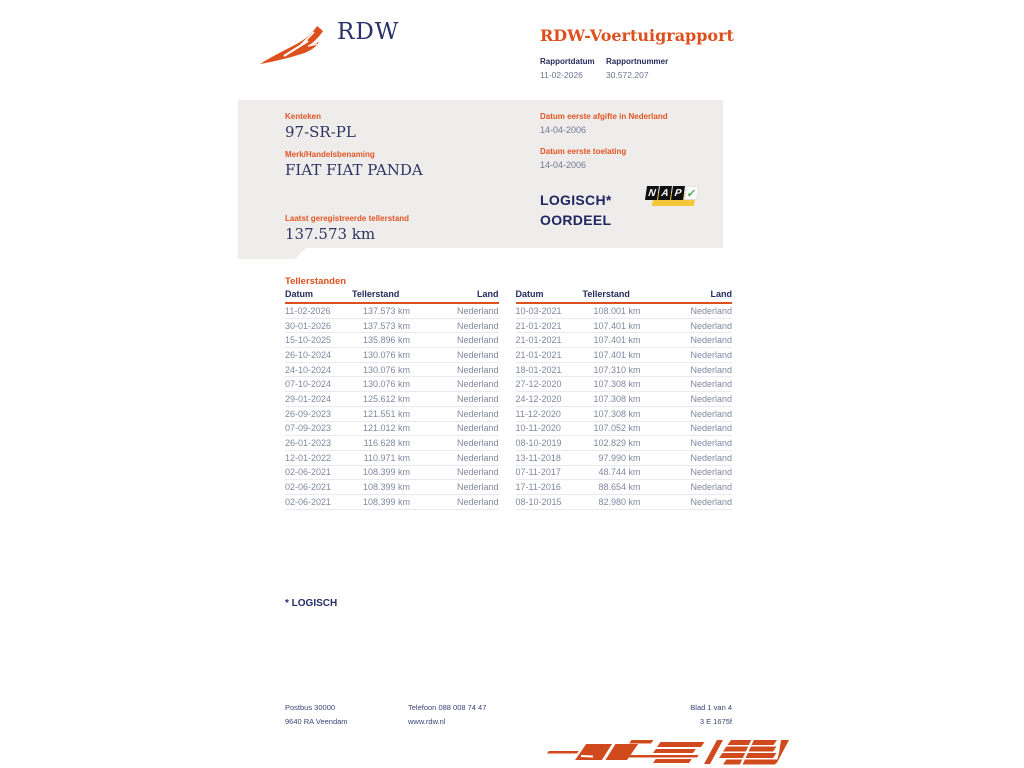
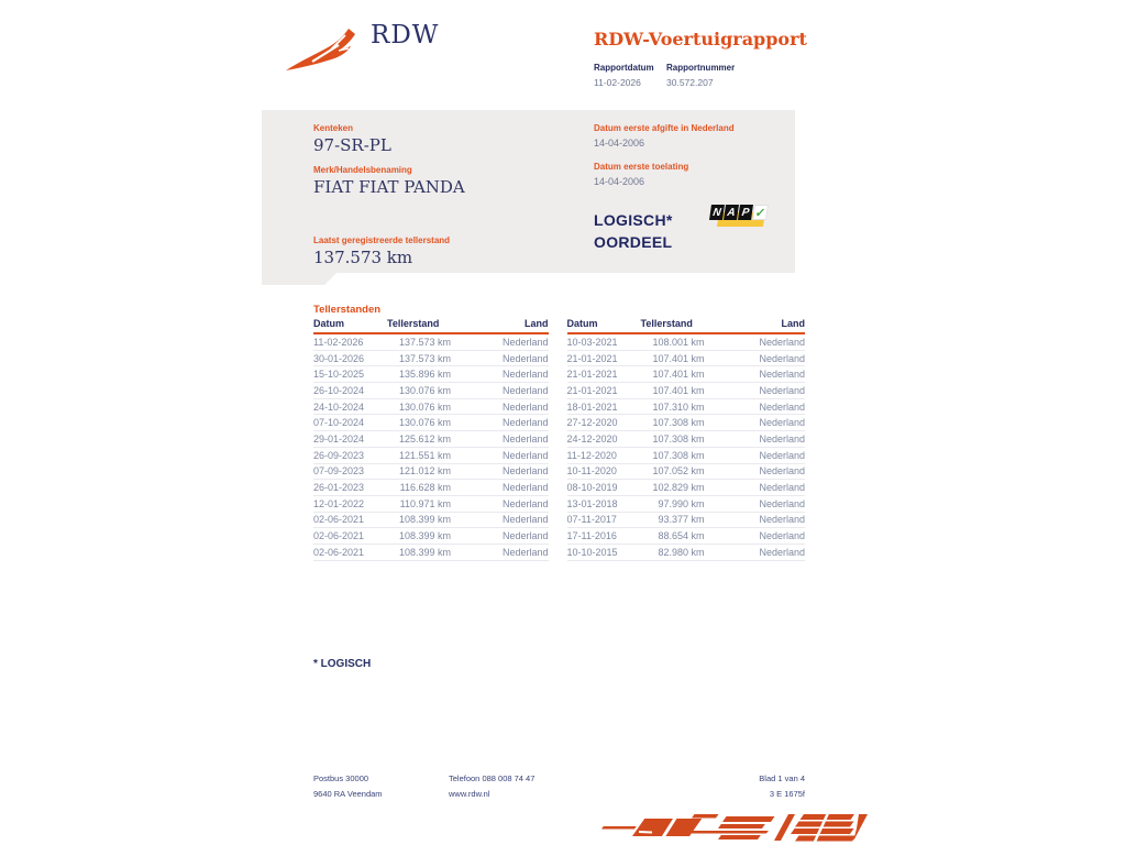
  RDW
  RDW-Voertuigrapport
  Rapportdatum
  11-02-2026
  Rapportnummer
  30.572.207
  Kenteken
  97-SR-PL
  Merk/Handelsbenaming
  FIAT FIAT PANDA
  Laatst geregistreerde tellerstand
  137.573 km
  Datum eerste afgifte in Nederland
  14-04-2006
  Datum eerste toelating
  14-04-2006
  LOGISCH*
  OORDEEL
  Tellerstanden
  Datum
  Tellerstand
  Land
  11-02-2026
  137.573 km
  Nederland
  30-01-2026
  137.573 km
  Nederland
  15-10-2025
  135.896 km
  Nederland
  26-10-2024
  130.076 km
  Nederland
  24-10-2024
  130.076 km
  Nederland
  07-10-2024
  130.076 km
  Nederland
  29-01-2024
  125.612 km
  Nederland
  26-09-2023
  121.551 km
  Nederland
  07-09-2023
  121.012 km
  Nederland
  26-01-2023
  116.628 km
  Nederland
  12-01-2022
  110.971 km
  Nederland
  02-06-2021
  108.399 km
  Nederland
  02-06-2021
  108.399 km
  Nederland
  02-06-2021
  108.399 km
  Nederland
  Datum
  Tellerstand
  Land
  10-03-2021
  108.001 km
  Nederland
  21-01-2021
  107.401 km
  Nederland
  21-01-2021
  107.401 km
  Nederland
  21-01-2021
  107.401 km
  Nederland
  18-01-2021
  107.310 km
  Nederland
  27-12-2020
  107.308 km
  Nederland
  24-12-2020
  107.308 km
  Nederland
  11-12-2020
  107.308 km
  Nederland
  10-11-2020
  107.052 km
  Nederland
  08-10-2019
  102.829 km
  Nederland
- 13-11-2018
+ 13-01-2018
  97.990 km
  Nederland
  07-11-2017
- 48.744 km
+ 93.377 km
  Nederland
  17-11-2016
  88.654 km
  Nederland
- 08-10-2015
+ 10-10-2015
  82.980 km
  Nederland
  * LOGISCH
  Postbus 30000
  9640 RA Veendam
  Telefoon 088 008 74 47
  www.rdw.nl
  Blad 1 van 4
  3 E 1675f
